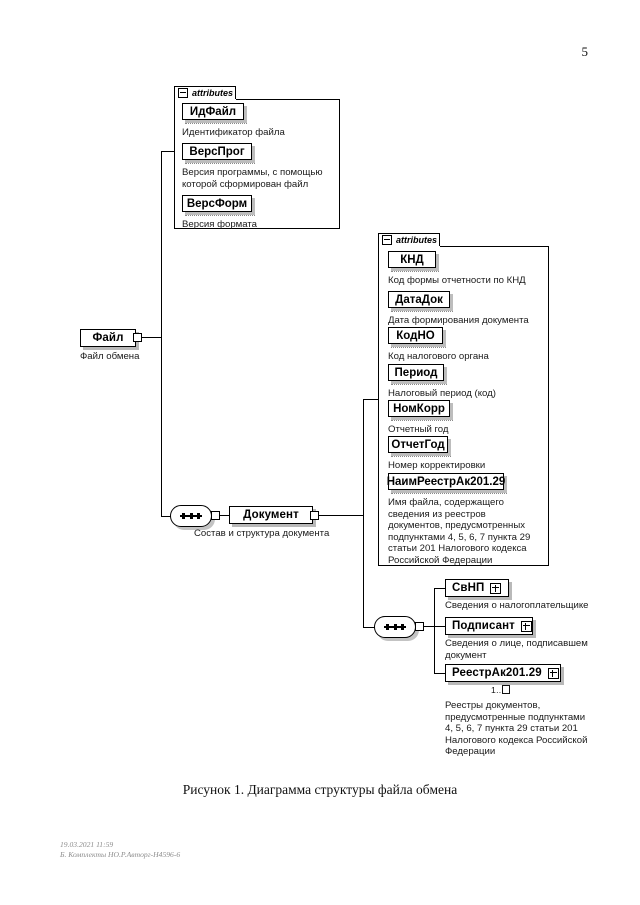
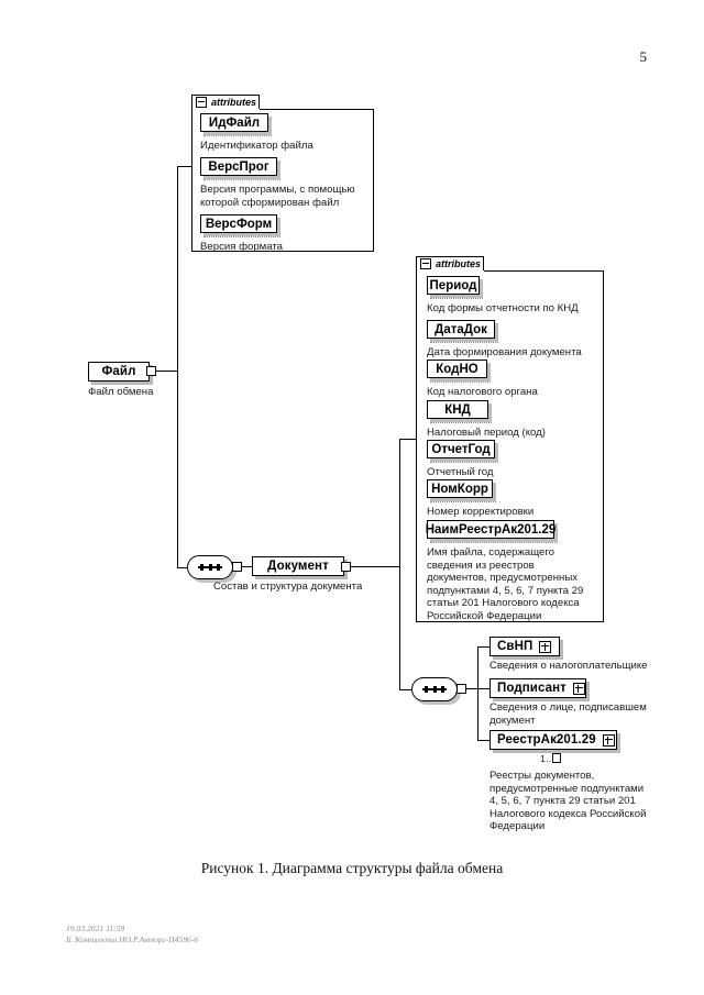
  5
  attributes
  ИдФайл
  Идентификатор файла
  ВерсПрог
  Версия программы, с помощью
  которой сформирован файл
  ВерсФорм
  Версия формата
  Файл
  Файл обмена
  Документ
  Состав и структура документа
  attributes
- КНД
+ Период
  Код формы отчетности по КНД
  ДатаДок
  Дата формирования документа
  КодНО
  Код налогового органа
- Период
+ КНД
  Налоговый период (код)
- НомКорр
+ ОтчетГод
  Отчетный год
- ОтчетГод
+ НомКорр
  Номер корректировки
  НаимРеестрАк201.29
  Имя файла, содержащего
  сведения из реестров
  документов, предусмотренных
  подпунктами 4, 5, 6, 7 пункта 29
  статьи 201 Налогового кодекса
  Российской Федерации
  СвНП
  Сведения о налогоплательщике
  Подписант
  Сведения о лице, подписавшем
  документ
  РеестрАк201.29
  1..
  Реестры документов,
  предусмотренные подпунктами
  4, 5, 6, 7 пункта 29 статьи 201
  Налогового кодекса Российской
  Федерации
  Рисунок 1. Диаграмма структуры файла обмена
  19.03.2021 11:59
  Б. Комплекты НО.Р.Авторг-Н4596-6
